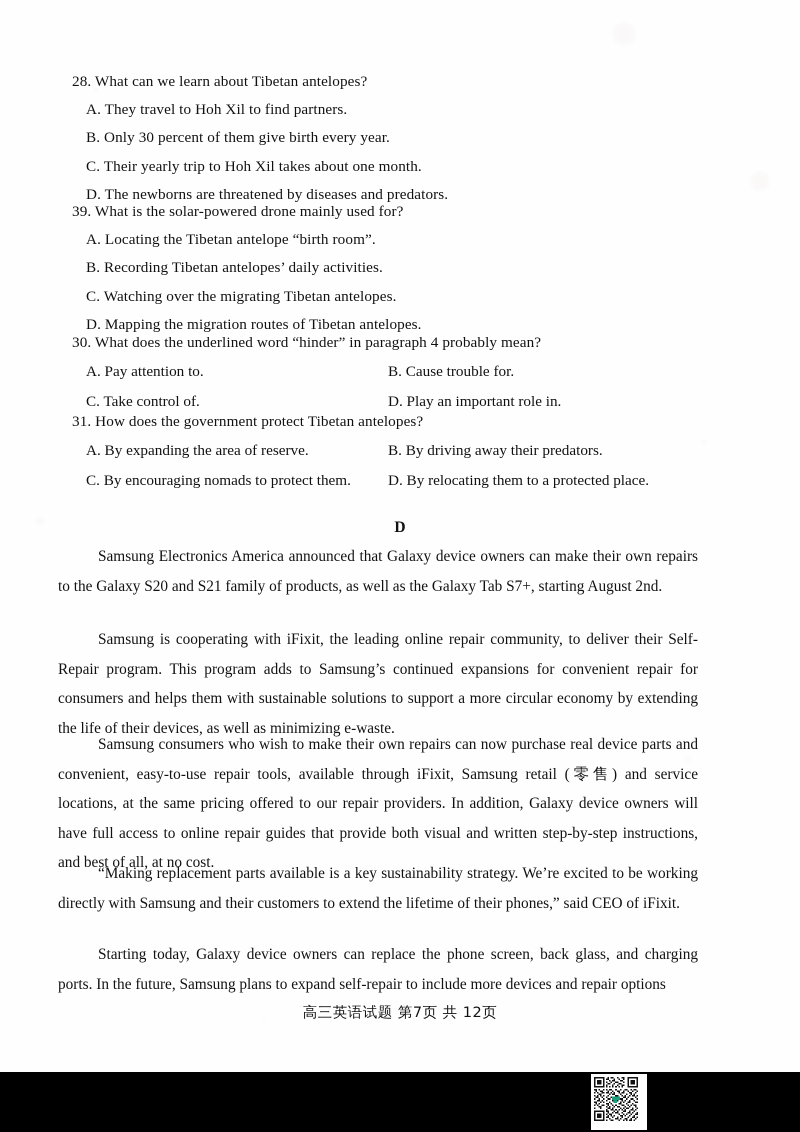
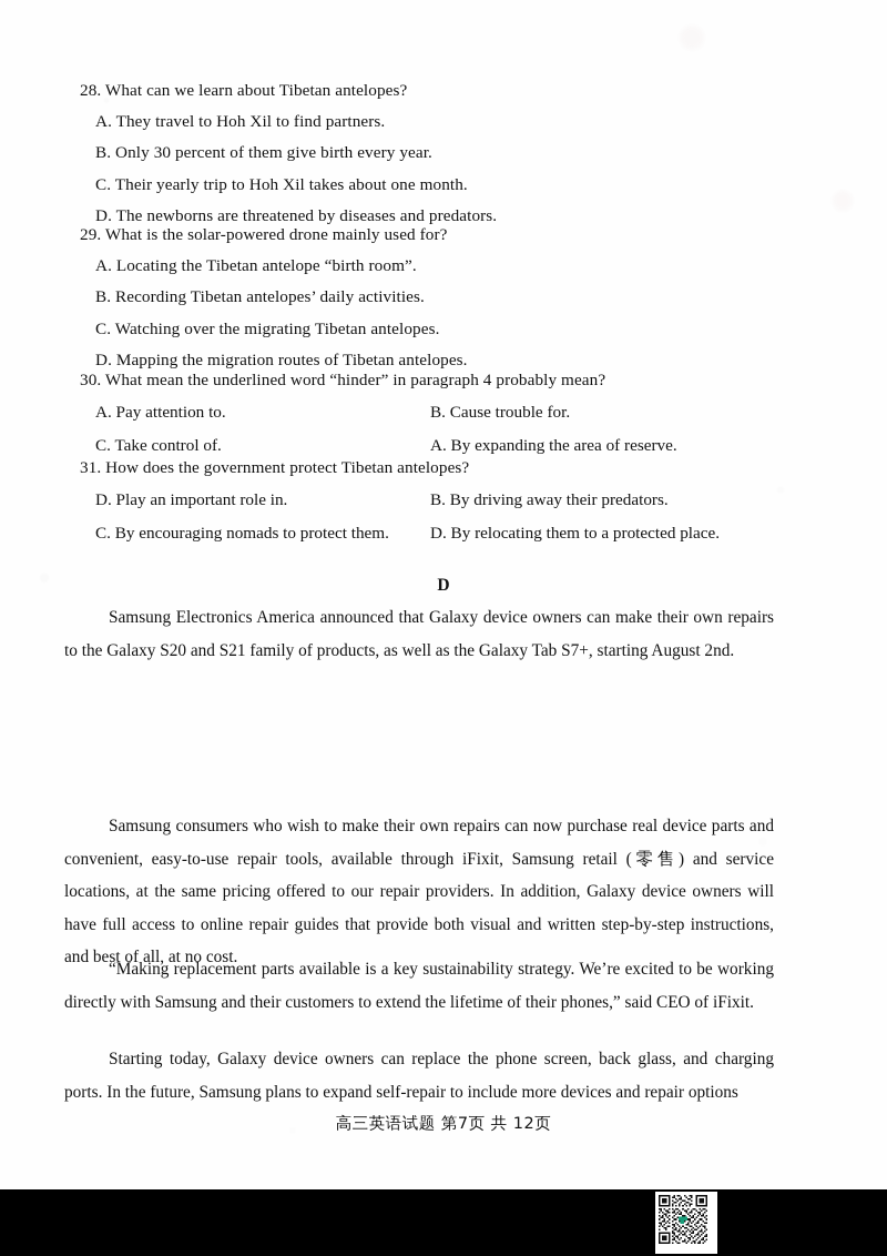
  28. What can we learn about Tibetan antelopes?
  A. They travel to Hoh Xil to find partners.
  B. Only 30 percent of them give birth every year.
  C. Their yearly trip to Hoh Xil takes about one month.
  D. The newborns are threatened by diseases and predators.
- 39. What is the solar-powered drone mainly used for?
+ 29. What is the solar-powered drone mainly used for?
  A. Locating the Tibetan antelope “birth room”.
  B. Recording Tibetan antelopes’ daily activities.
  C. Watching over the migrating Tibetan antelopes.
  D. Mapping the migration routes of Tibetan antelopes.
- 30. What does the underlined word “hinder” in paragraph 4 probably mean?
+ 30. What mean the underlined word “hinder” in paragraph 4 probably mean?
  A. Pay attention to.
  B. Cause trouble for.
  C. Take control of.
- D. Play an important role in.
+ A. By expanding the area of reserve.
  31. How does the government protect Tibetan antelopes?
- A. By expanding the area of reserve.
+ D. Play an important role in.
  B. By driving away their predators.
  C. By encouraging nomads to protect them.
  D. By relocating them to a protected place.
  D
  Samsung Electronics America announced that Galaxy device owners can make their own repairs to the Galaxy S20 and S21 family of products, as well as the Galaxy Tab S7+, starting August 2nd.
- Samsung is cooperating with iFixit, the leading online repair community, to deliver their Self-Repair program. This program adds to Samsung’s continued expansions for convenient repair for consumers and helps them with sustainable solutions to support a more circular economy by extending the life of their devices, as well as minimizing e-waste.
  Samsung consumers who wish to make their own repairs can now purchase real device parts and convenient, easy-to-use repair tools, available through iFixit, Samsung retail (零售) and service locations, at the same pricing offered to our repair providers. In addition, Galaxy device owners will have full access to online repair guides that provide both visual and written step-by-step instructions, and best of all, at no cost.
  “Making replacement parts available is a key sustainability strategy. We’re excited to be working directly with Samsung and their customers to extend the lifetime of their phones,” said CEO of iFixit.
  Starting today, Galaxy device owners can replace the phone screen, back glass, and charging ports. In the future, Samsung plans to expand self-repair to include more devices and repair options
  高三英语试题 第7页 共 12页
